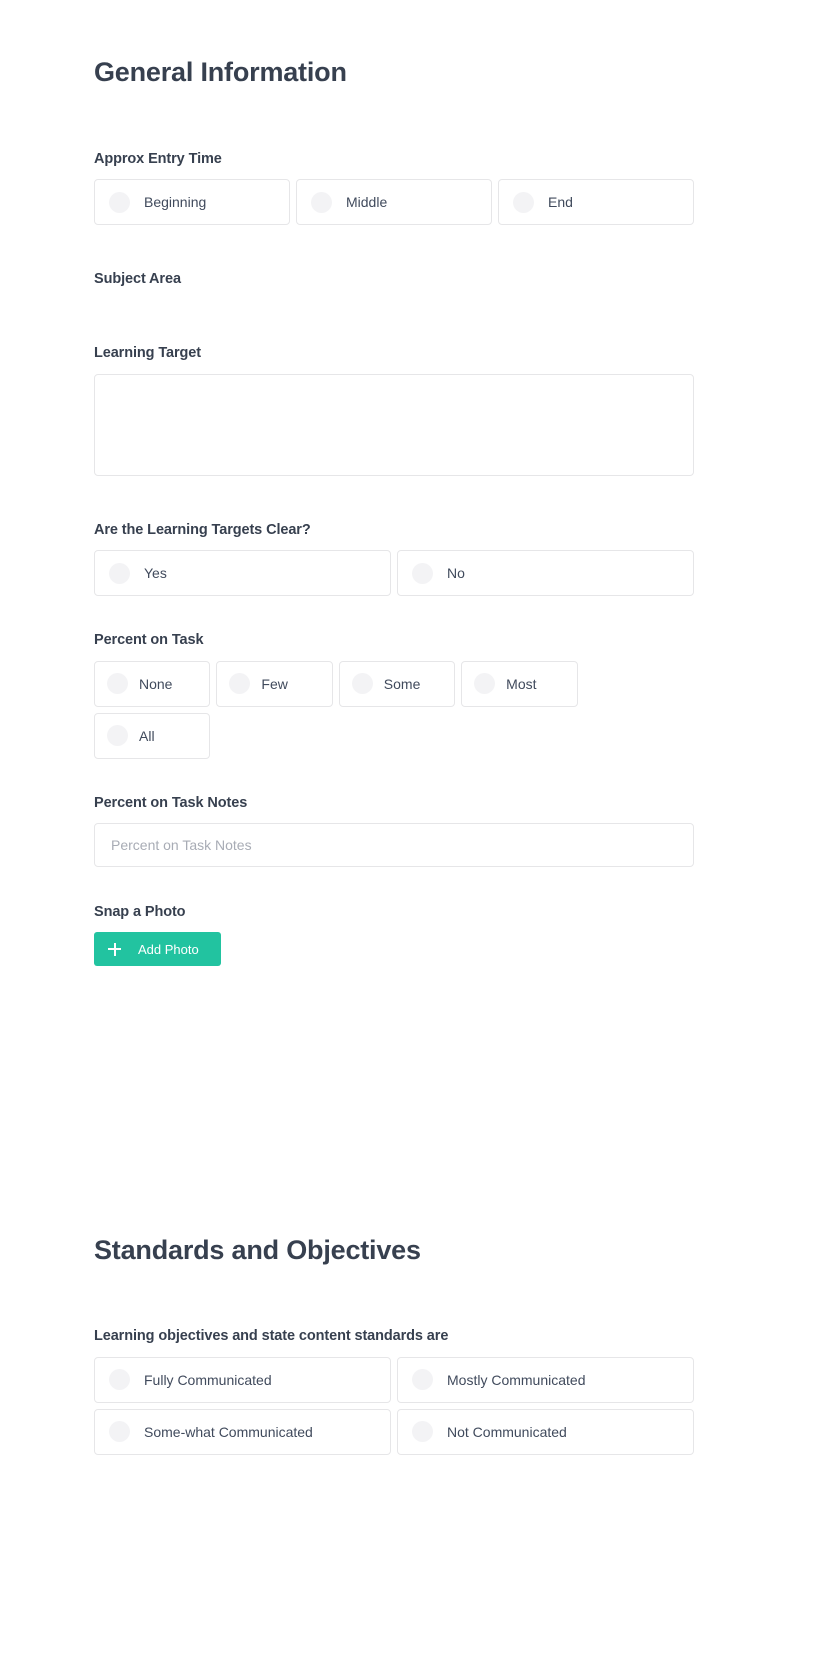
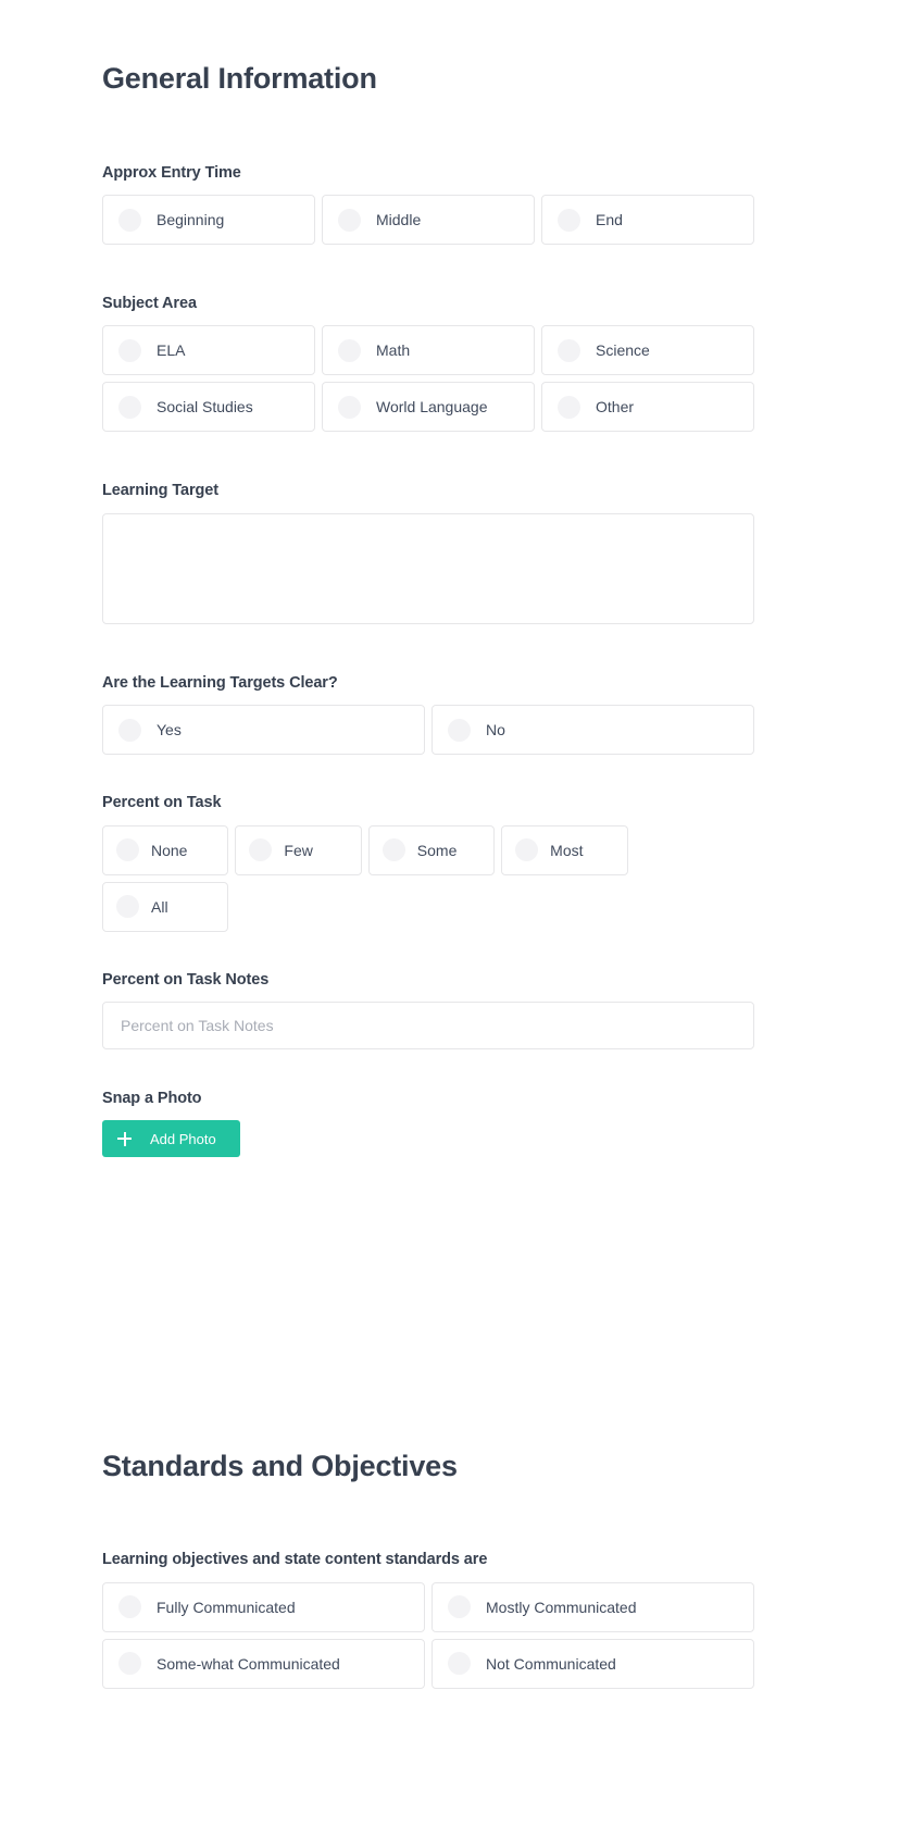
  General Information
  Approx Entry Time
  Beginning
  Middle
  End
  Subject Area
+ ELA
+ Math
+ Science
+ Social Studies
+ World Language
+ Other
  Learning Target
  Are the Learning Targets Clear?
  Yes
  No
  Percent on Task
  None
  Few
  Some
  Most
  All
  Percent on Task Notes
  Percent on Task Notes
  Snap a Photo
  Add Photo
  Standards and Objectives
  Learning objectives and state content standards are
  Fully Communicated
  Mostly Communicated
  Some-what Communicated
  Not Communicated
